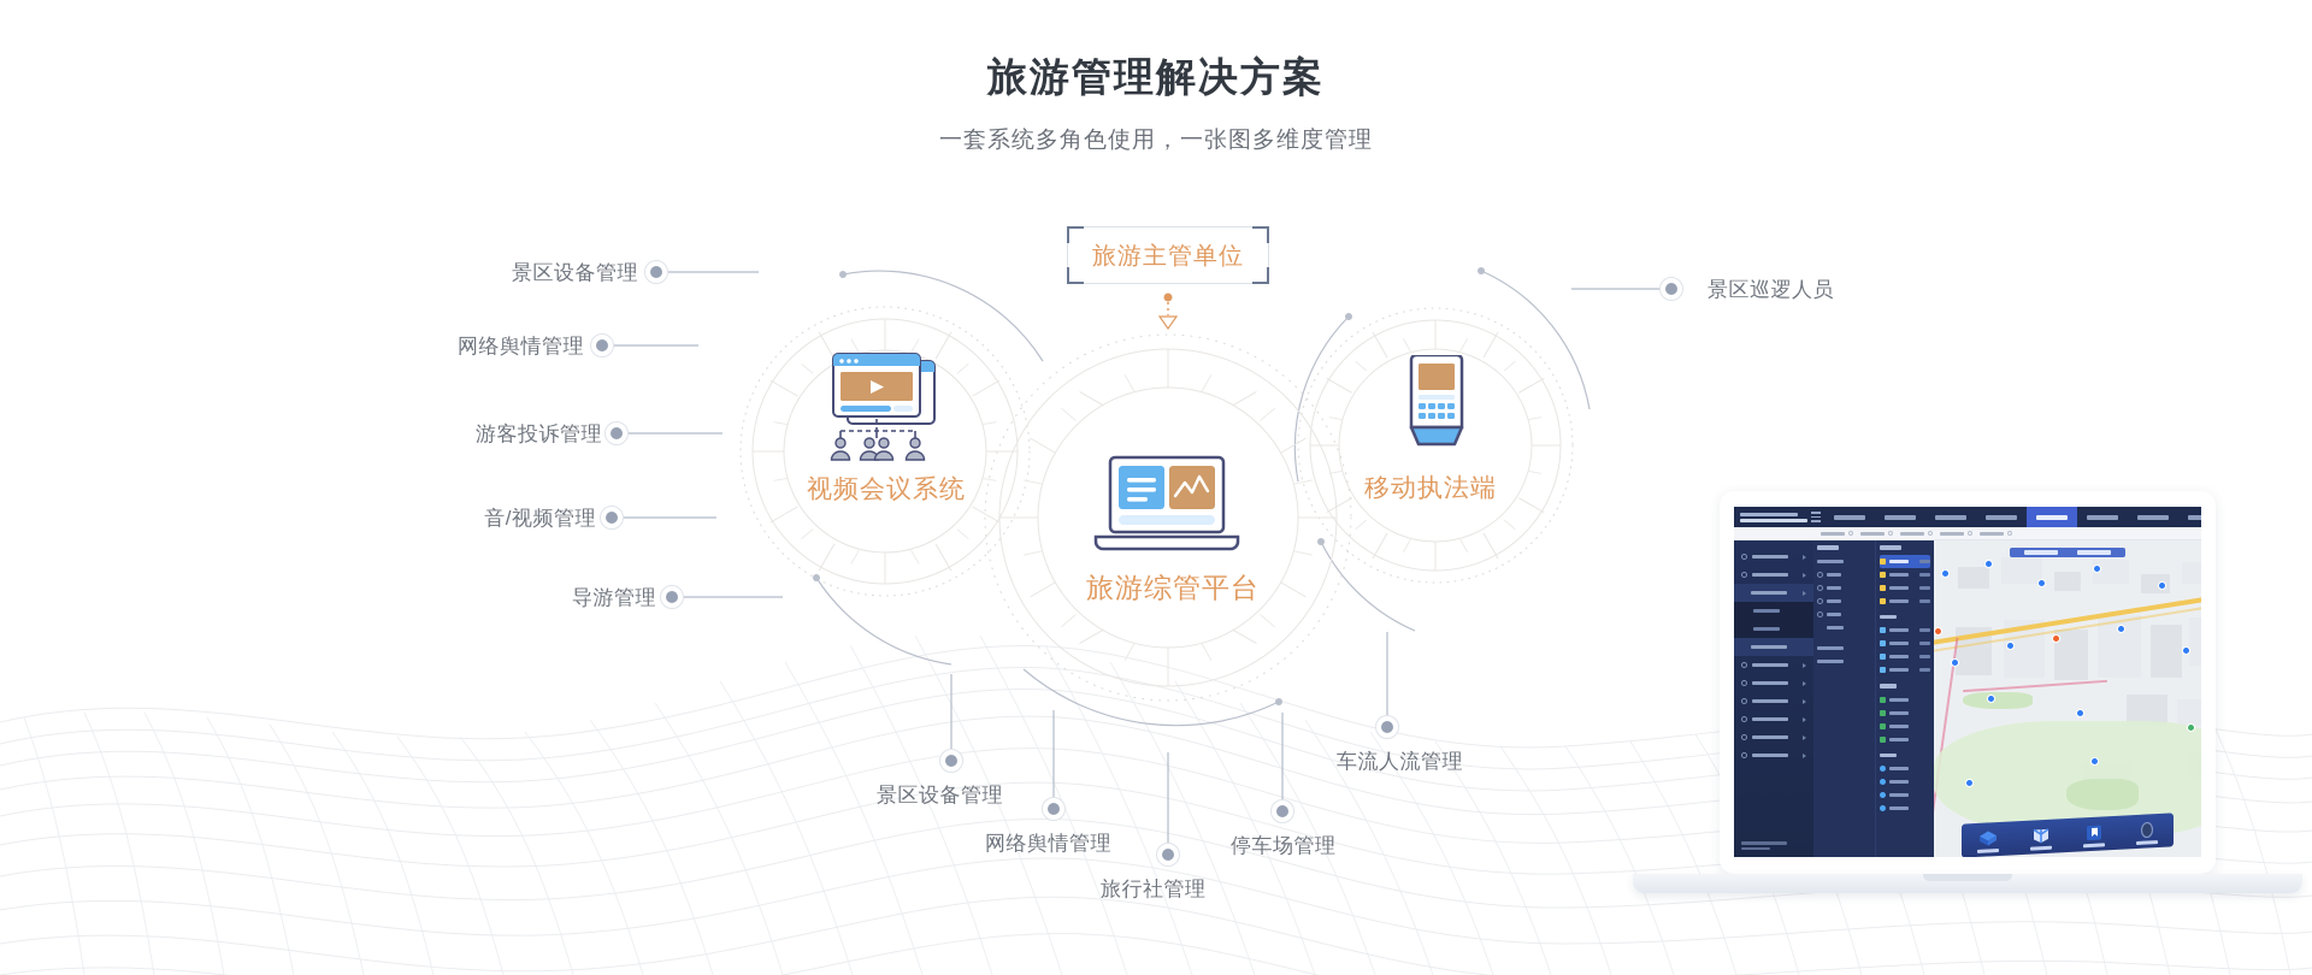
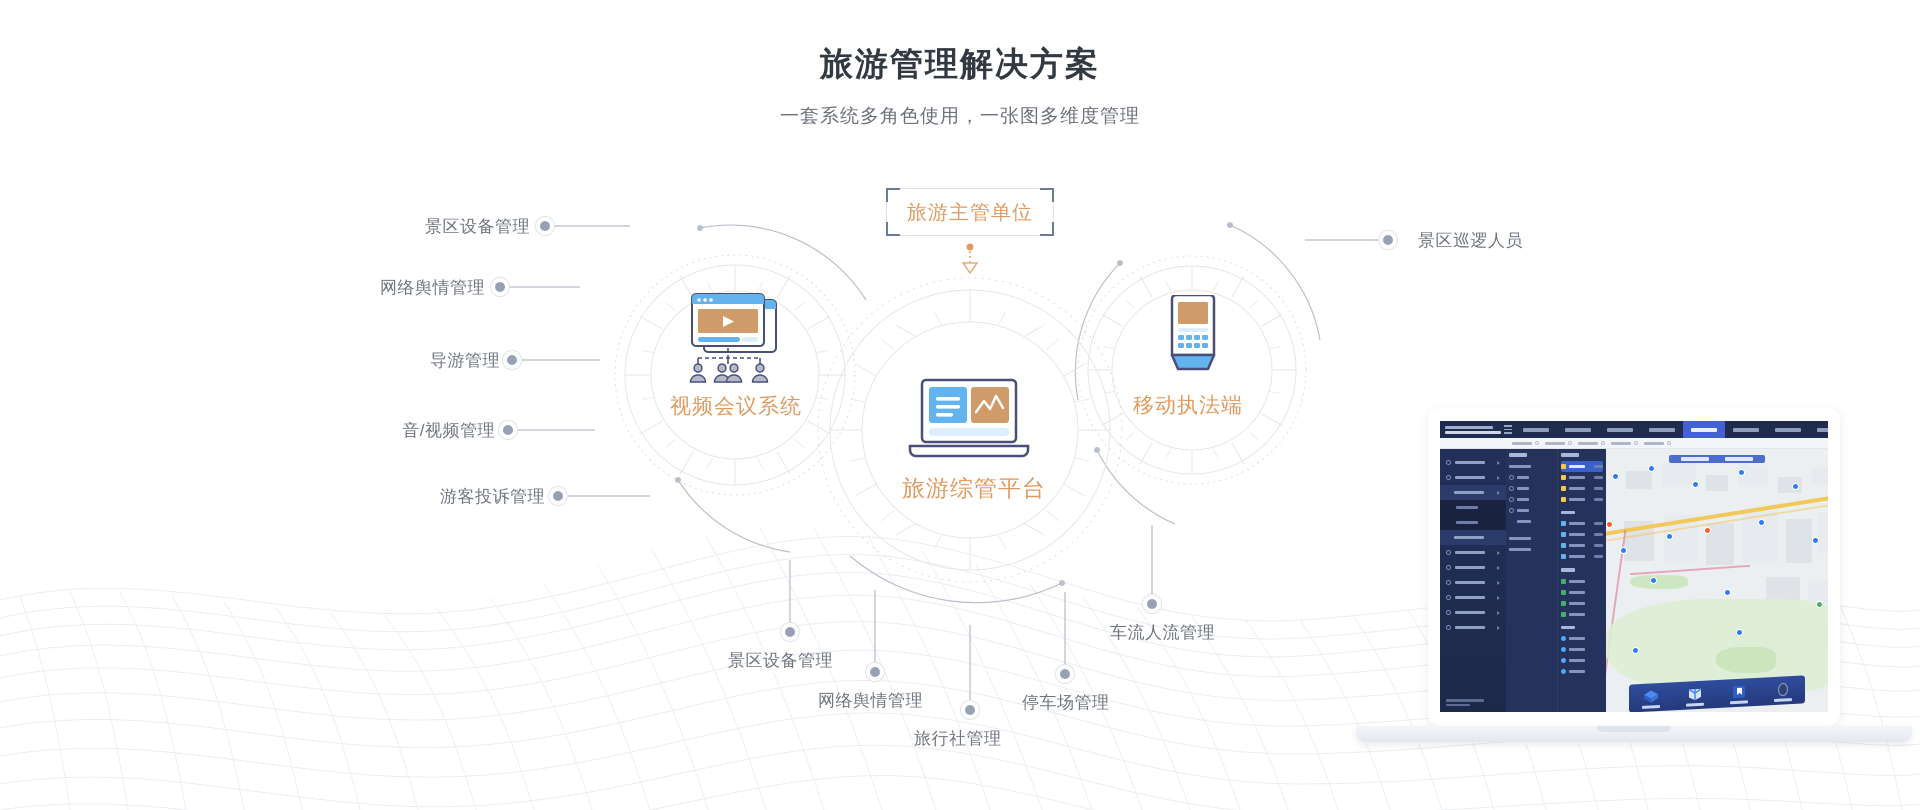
  旅游管理解决方案
  一套系统多角色使用，一张图多维度管理
  旅游主管单位
  景区设备管理
  网络舆情管理
- 游客投诉管理
+ 导游管理
  音/视频管理
- 导游管理
+ 游客投诉管理
  景区巡逻人员
  景区设备管理
  网络舆情管理
  旅行社管理
  停车场管理
  车流人流管理
  视频会议系统
  旅游综管平台
  移动执法端
